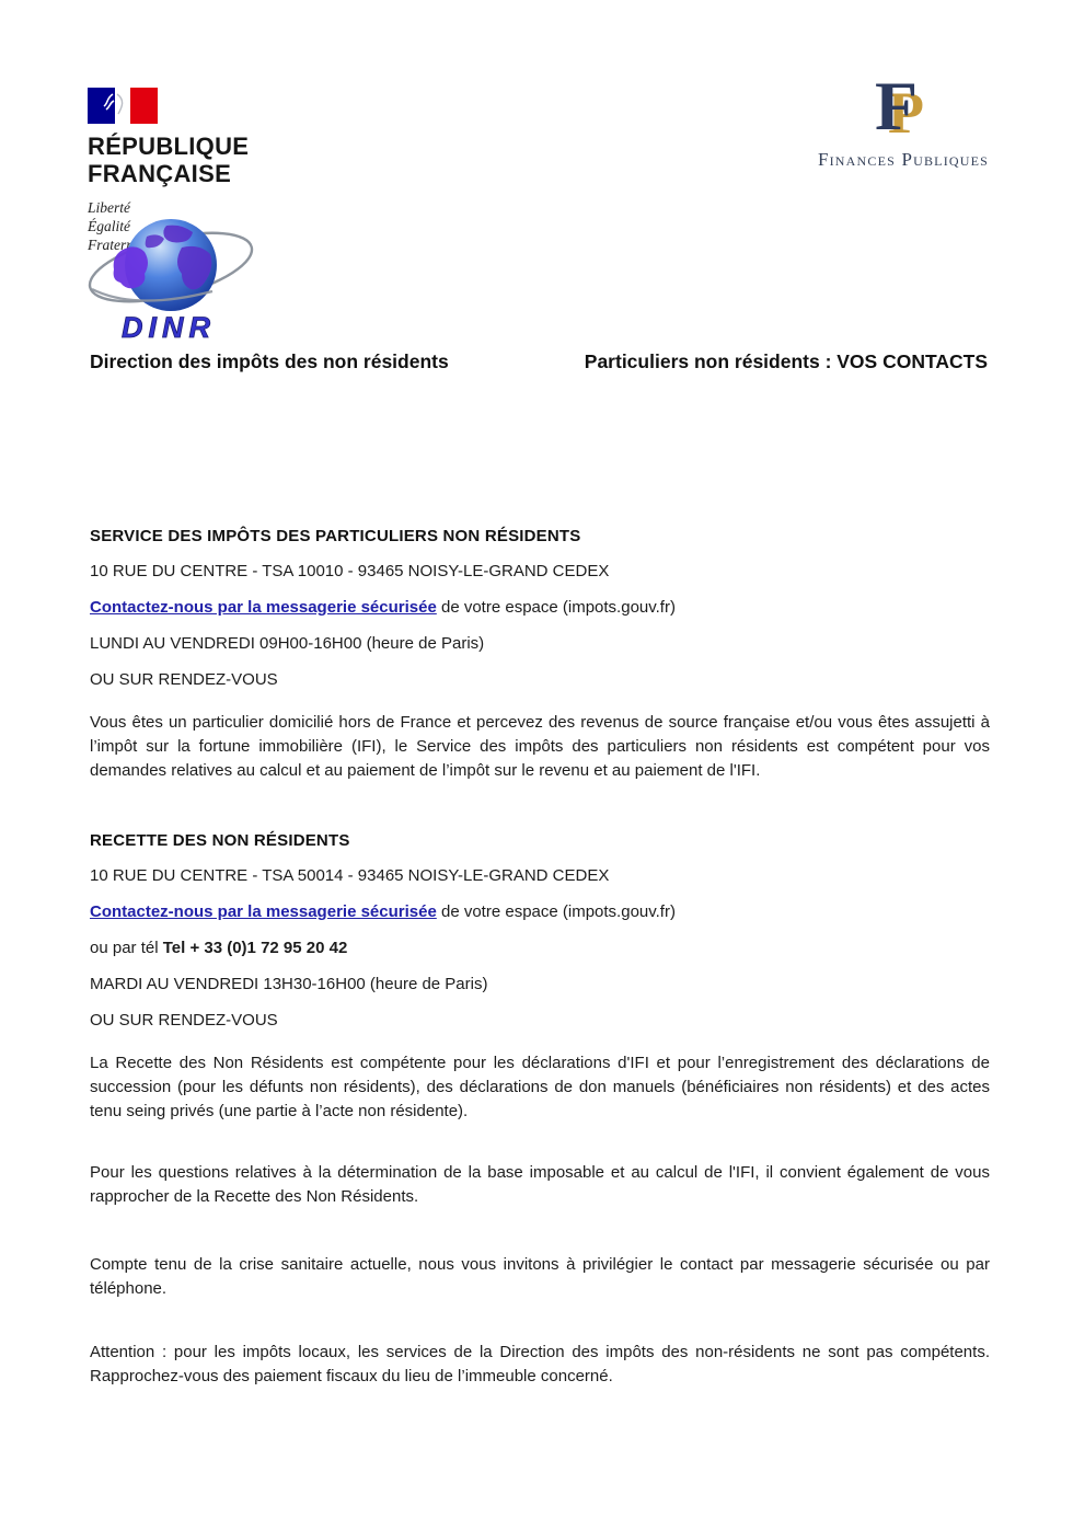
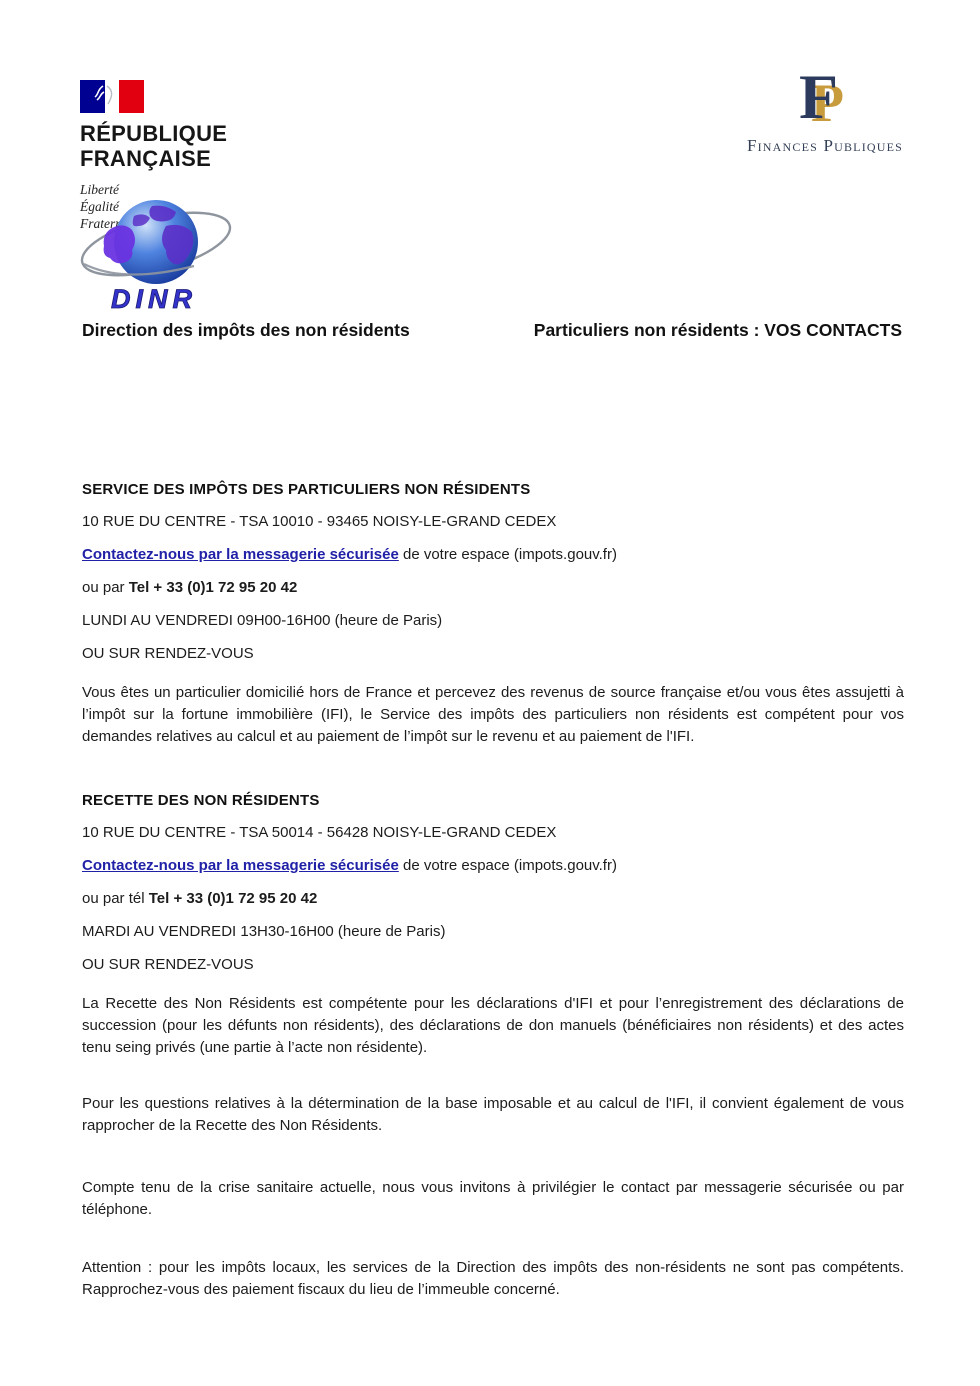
  RÉPUBLIQUE
  FRANÇAISE
  Liberté
  Égalité
  P
  F
  Finances Publiques
  DINR
  Direction des impôts des non résidents
  Particuliers non résidents : VOS CONTACTS
  SERVICE DES IMPÔTS DES PARTICULIERS NON RÉSIDENTS
  10 RUE DU CENTRE - TSA 10010 - 93465 NOISY-LE-GRAND CEDEX
  Contactez-nous par la messagerie sécurisée de votre espace (impots.gouv.fr)
+ ou par Tel + 33 (0)1 72 95 20 42
  LUNDI AU VENDREDI 09H00-16H00 (heure de Paris)
  OU SUR RENDEZ-VOUS
  Vous êtes un particulier domicilié hors de France et percevez des revenus de source française et/ou vous êtes assujetti à l’impôt sur la fortune immobilière (IFI), le Service des impôts des particuliers non résidents est compétent pour vos demandes relatives au calcul et au paiement de l’impôt sur le revenu et au paiement de l'IFI.
  RECETTE DES NON RÉSIDENTS
- 10 RUE DU CENTRE - TSA 50014 - 93465 NOISY-LE-GRAND CEDEX
+ 10 RUE DU CENTRE - TSA 50014 - 56428 NOISY-LE-GRAND CEDEX
  Contactez-nous par la messagerie sécurisée de votre espace (impots.gouv.fr)
  ou par tél Tel + 33 (0)1 72 95 20 42
  MARDI AU VENDREDI 13H30-16H00 (heure de Paris)
  OU SUR RENDEZ-VOUS
  La Recette des Non Résidents est compétente pour les déclarations d'IFI et pour l’enregistrement des déclarations de succession (pour les défunts non résidents), des déclarations de don manuels (bénéficiaires non résidents) et des actes tenu seing privés (une partie à l’acte non résidente).
  Pour les questions relatives à la détermination de la base imposable et au calcul de l'IFI, il convient également de vous rapprocher de la Recette des Non Résidents.
  Compte tenu de la crise sanitaire actuelle, nous vous invitons à privilégier le contact par messagerie sécurisée ou par téléphone.
  Attention : pour les impôts locaux, les services de la Direction des impôts des non-résidents ne sont pas compétents. Rapprochez-vous des paiement fiscaux du lieu de l’immeuble concerné.
